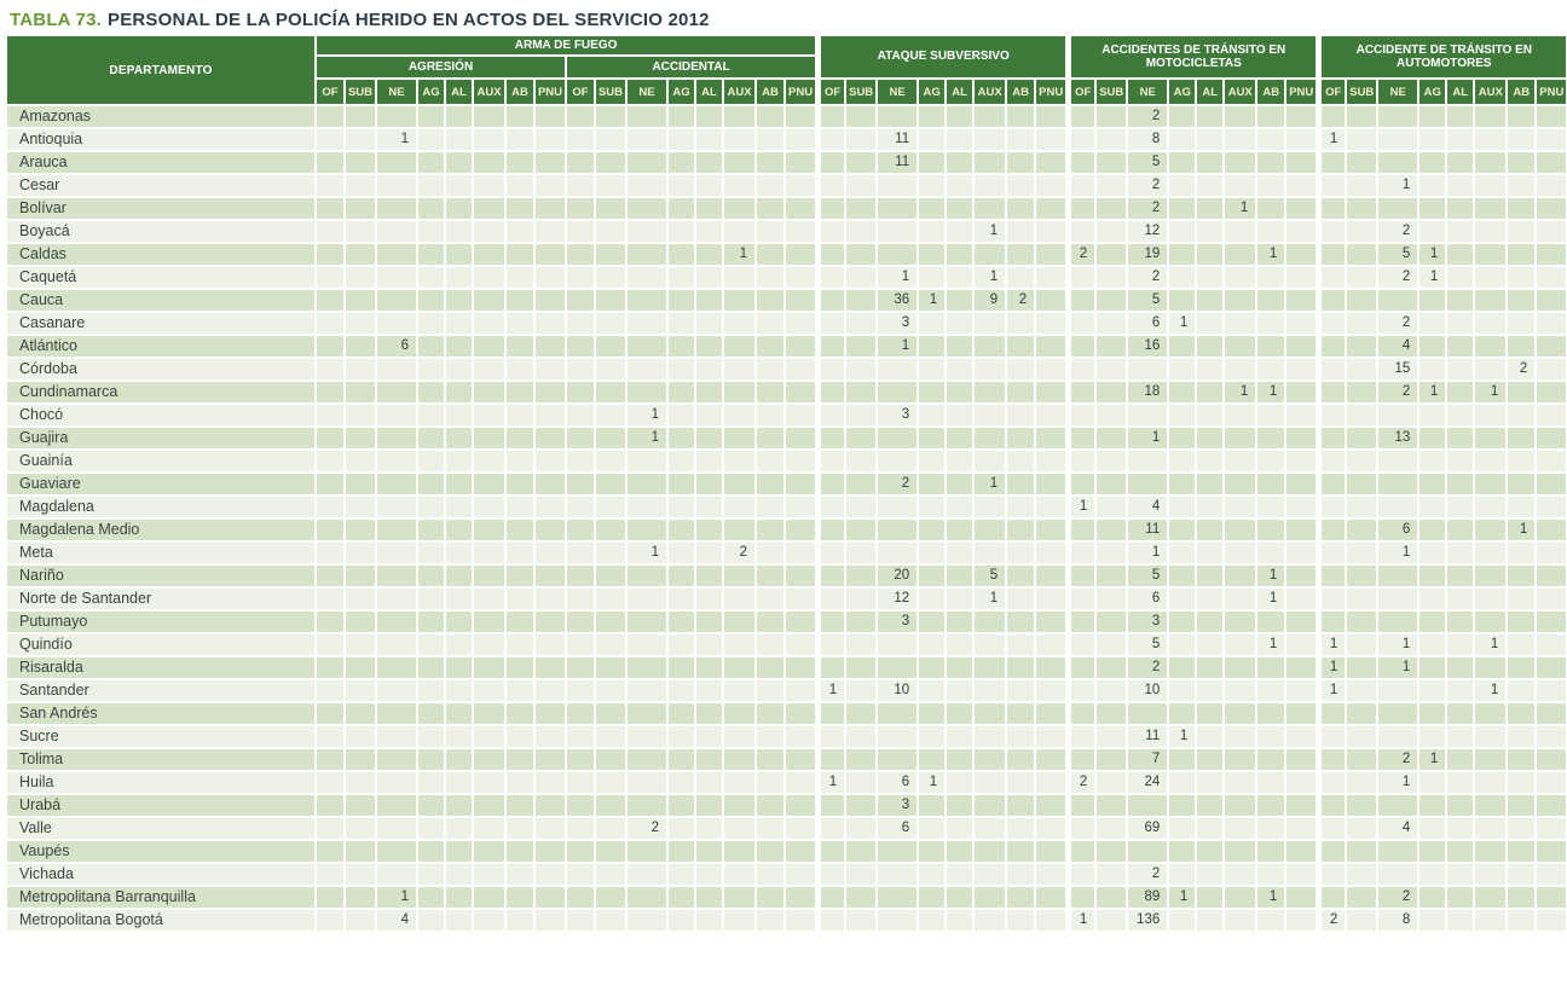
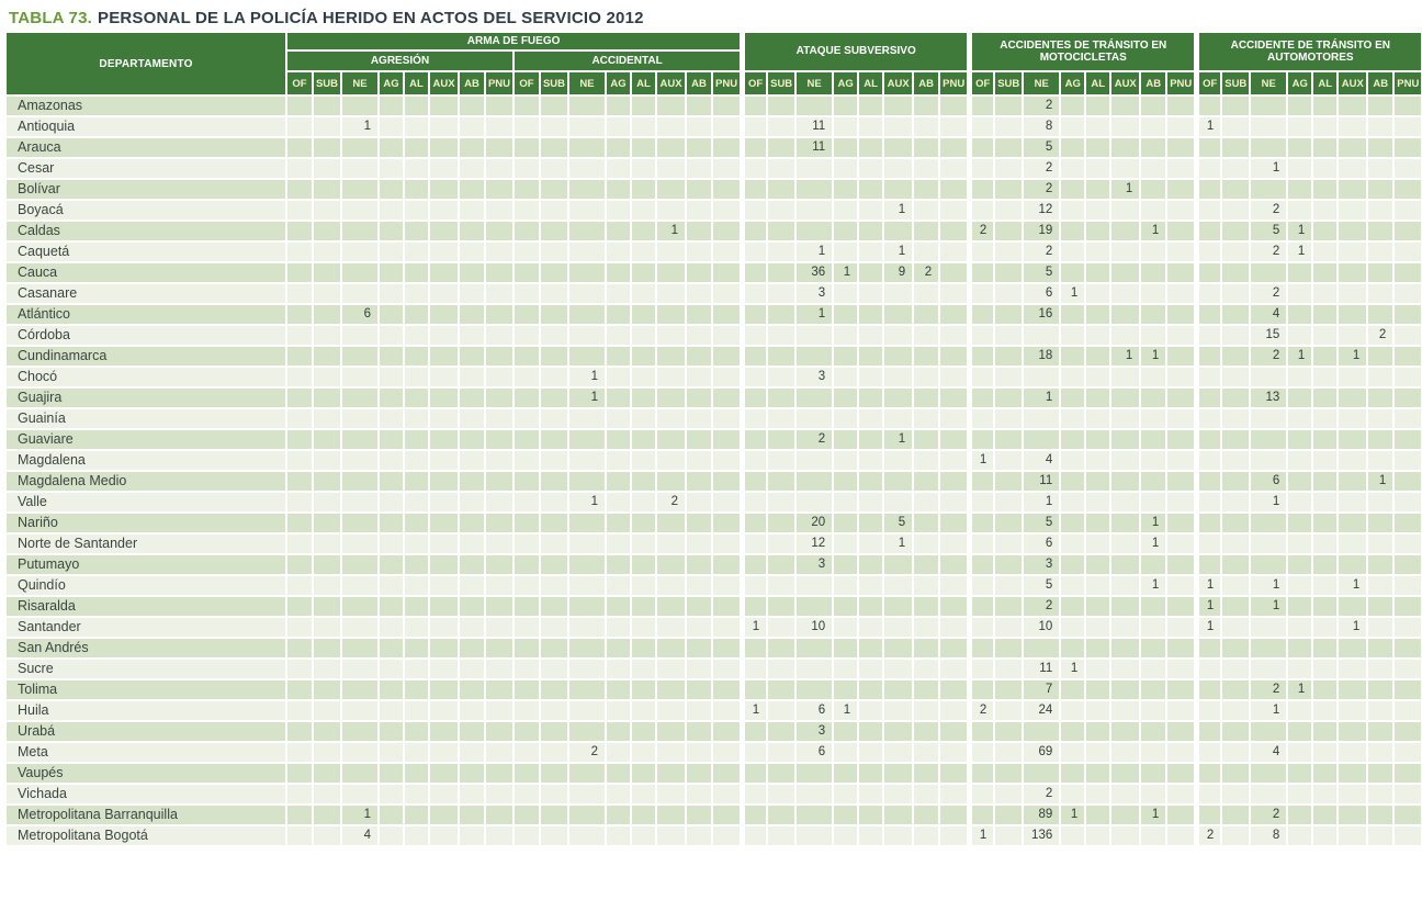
  TABLA 73. PERSONAL DE LA POLICÍA HERIDO EN ACTOS DEL SERVICIO 2012
  DEPARTAMENTO	ARMA DE FUEGO	ATAQUE SUBVERSIVO	ACCIDENTES DE TRÁNSITO EN MOTOCICLETAS	ACCIDENTE DE TRÁNSITO EN AUTOMOTORES
  AGRESIÓN	ACCIDENTAL
  OF	SUB	NE	AG	AL	AUX	AB	PNU	OF	SUB	NE	AG	AL	AUX	AB	PNU	OF	SUB	NE	AG	AL	AUX	AB	PNU	OF	SUB	NE	AG	AL	AUX	AB	PNU	OF	SUB	NE	AG	AL	AUX	AB	PNU
  Amazonas																											2
  Antioquia			1																11								8						1
  Arauca																			11								5
  Cesar																											2								1
  Bolívar																											2			1
  Boyacá																						1					12								2
  Caldas														1											2		19				1				5	1
  Caquetá																			1			1					2								2	1
  Cauca																			36	1		9	2				5
  Casanare																			3								6	1							2
  Atlántico			6																1								16								4
  Córdoba																																			15				2
  Cundinamarca																											18			1	1				2	1		1
  Chocó											1								3
  Guajira											1																1								13
  Guainía
  Guaviare																			2			1
  Magdalena																									1		4
  Magdalena Medio																											11								6				1
- Meta											1			2													1								1
+ Valle											1			2													1								1
  Nariño																			20			5					5				1
  Norte de Santander																			12			1					6				1
  Putumayo																			3								3
  Quindío																											5				1		1		1			1
  Risaralda																											2						1		1
  Santander																	1		10								10						1					1
  San Andrés
  Sucre																											11	1
  Tolima																											7								2	1
  Huila																	1		6	1					2		24								1
  Urabá																			3
- Valle											2								6								69								4
+ Meta											2								6								69								4
  Vaupés
  Vichada																											2
  Metropolitana Barranquilla			1																								89	1			1				2
  Metropolitana Bogotá			4																						1		136						2		8
